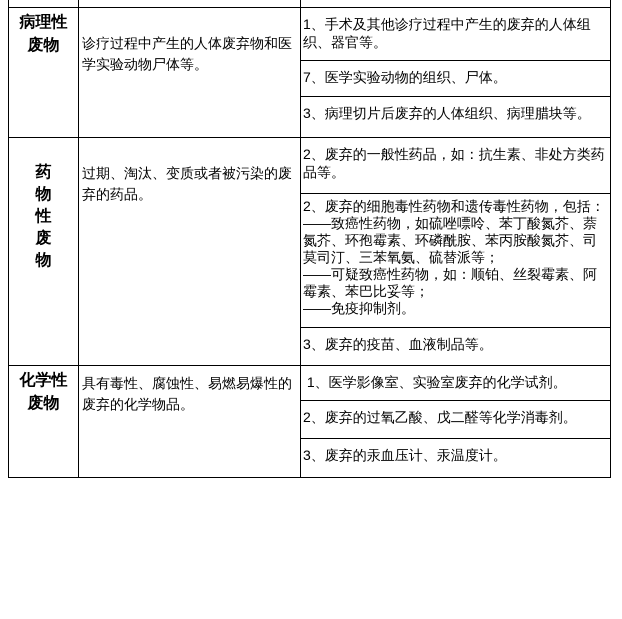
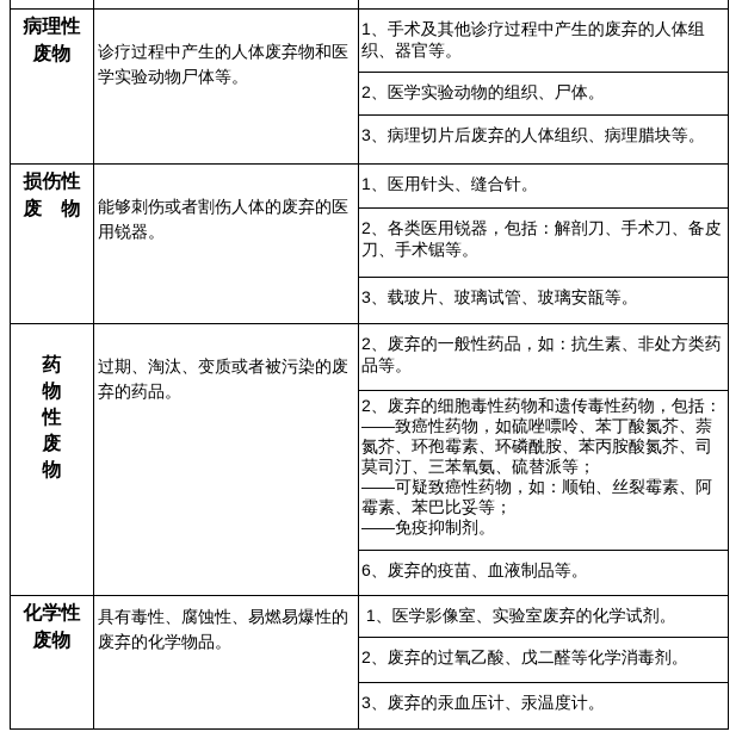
  病理性
  废物
  诊疗过程中产生的人体废弃物和医学实验动物尸体等。
  1、手术及其他诊疗过程中产生的废弃的人体组织、器官等。
- 7、医学实验动物的组织、尸体。
+ 2、医学实验动物的组织、尸体。
  3、病理切片后废弃的人体组织、病理腊块等。
+ 损伤性
+ 废 物
+ 能够刺伤或者割伤人体的废弃的医用锐器。
+ 1、医用针头、缝合针。
+ 2、各类医用锐器，包括：解剖刀、手术刀、备皮刀、手术锯等。
+ 3、载玻片、玻璃试管、玻璃安瓿等。
  药
  物
  性
  废
  物
  过期、淘汰、变质或者被污染的废弃的药品。
  2、废弃的一般性药品，如：抗生素、非处方类药品等。
  2、废弃的细胞毒性药物和遗传毒性药物，包括：
  ——致癌性药物，如硫唑嘌呤、苯丁酸氮芥、萘氮芥、环孢霉素、环磷酰胺、苯丙胺酸氮芥、司莫司汀、三苯氧氨、硫替派等；
  ——可疑致癌性药物，如：顺铂、丝裂霉素、阿霉素、苯巴比妥等；
  ——免疫抑制剂。
- 3、废弃的疫苗、血液制品等。
+ 6、废弃的疫苗、血液制品等。
  化学性
  废物
  具有毒性、腐蚀性、易燃易爆性的废弃的化学物品。
  1、医学影像室、实验室废弃的化学试剂。
  2、废弃的过氧乙酸、戊二醛等化学消毒剂。
  3、废弃的汞血压计、汞温度计。
